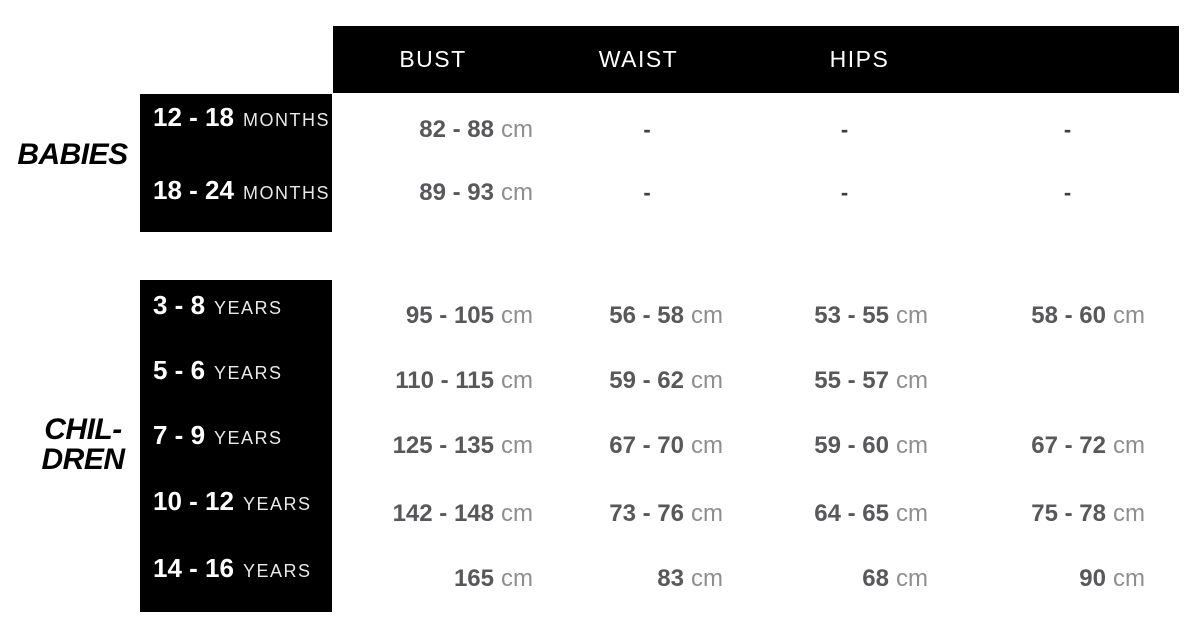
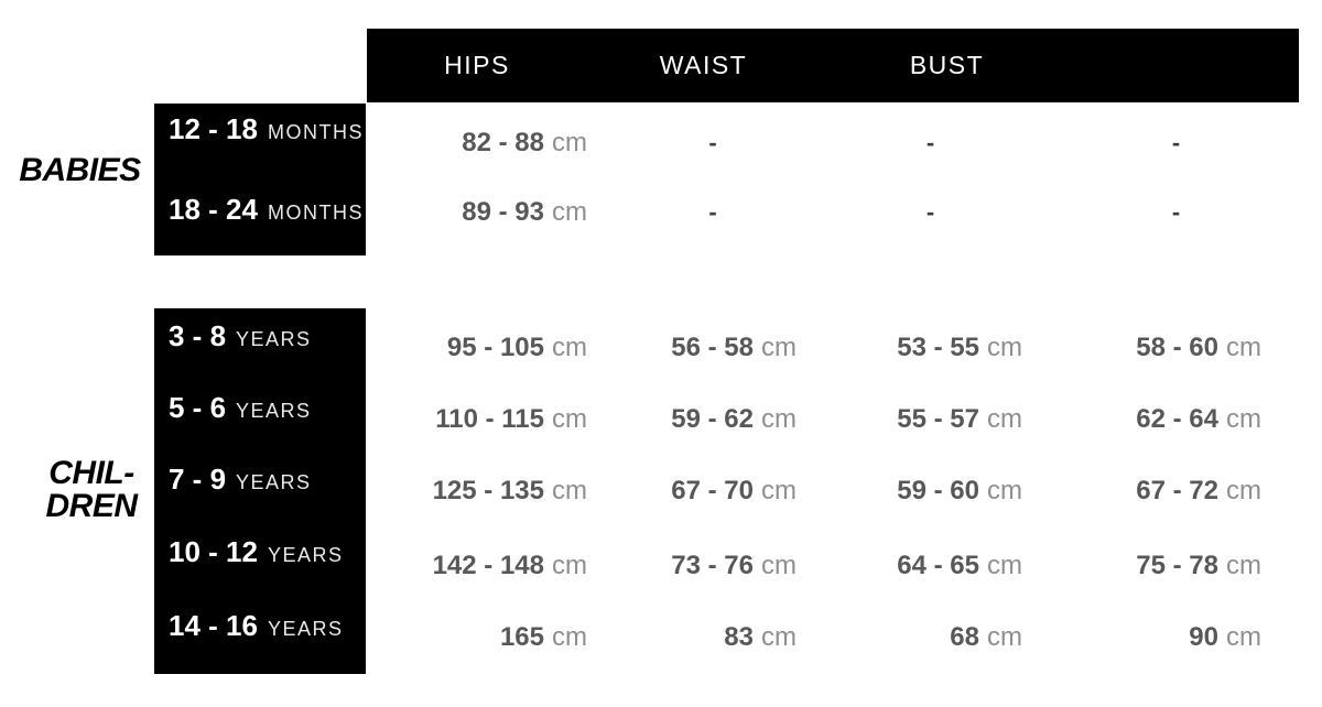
- BUST
+ HIPS
  WAIST
- HIPS
+ BUST
  BABIES
  12 - 18
  MONTHS
  18 - 24
  MONTHS
  CHIL-
  DREN
  3 - 8
  YEARS
  5 - 6
  YEARS
  7 - 9
  YEARS
  10 - 12
  YEARS
  14 - 16
  YEARS
  82 - 88 cm
  -
  -
  -
  89 - 93 cm
  -
  -
  -
  95 - 105 cm
  56 - 58 cm
  53 - 55 cm
  58 - 60 cm
  110 - 115 cm
  59 - 62 cm
  55 - 57 cm
+ 62 - 64 cm
  125 - 135 cm
  67 - 70 cm
  59 - 60 cm
  67 - 72 cm
  142 - 148 cm
  73 - 76 cm
  64 - 65 cm
  75 - 78 cm
  165 cm
  83 cm
  68 cm
  90 cm
